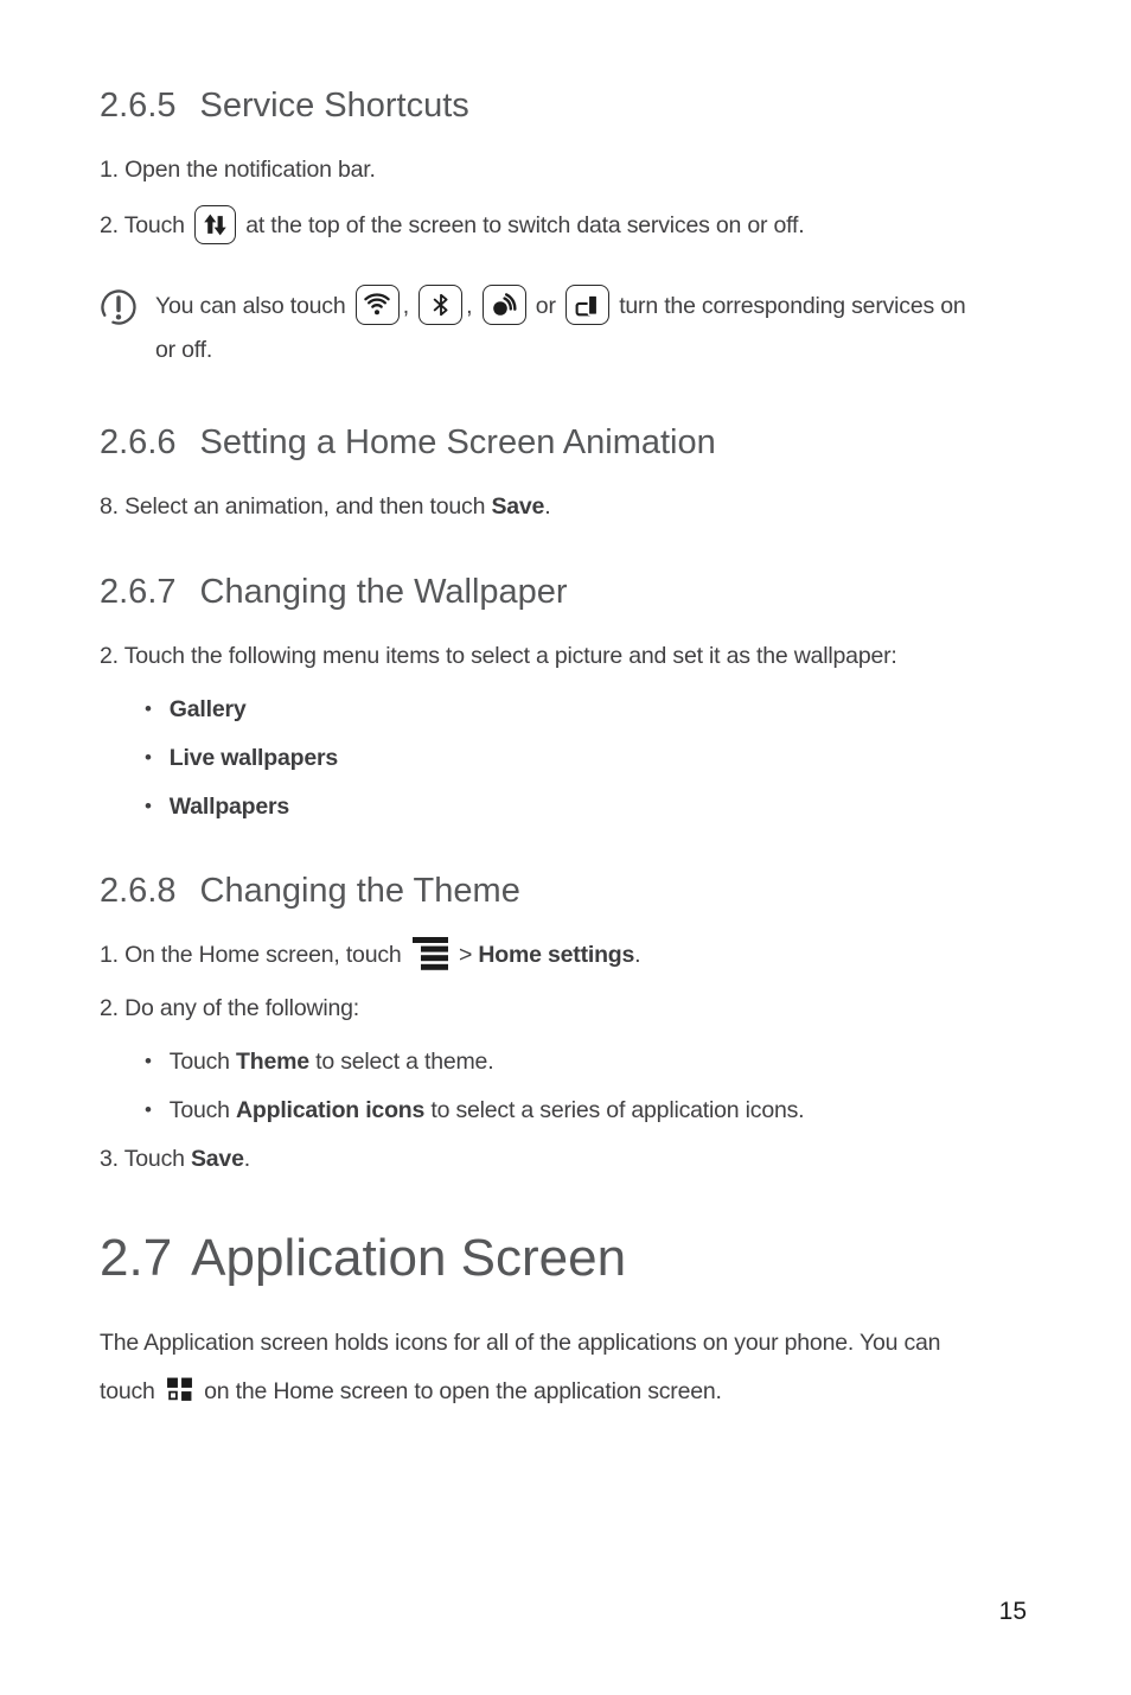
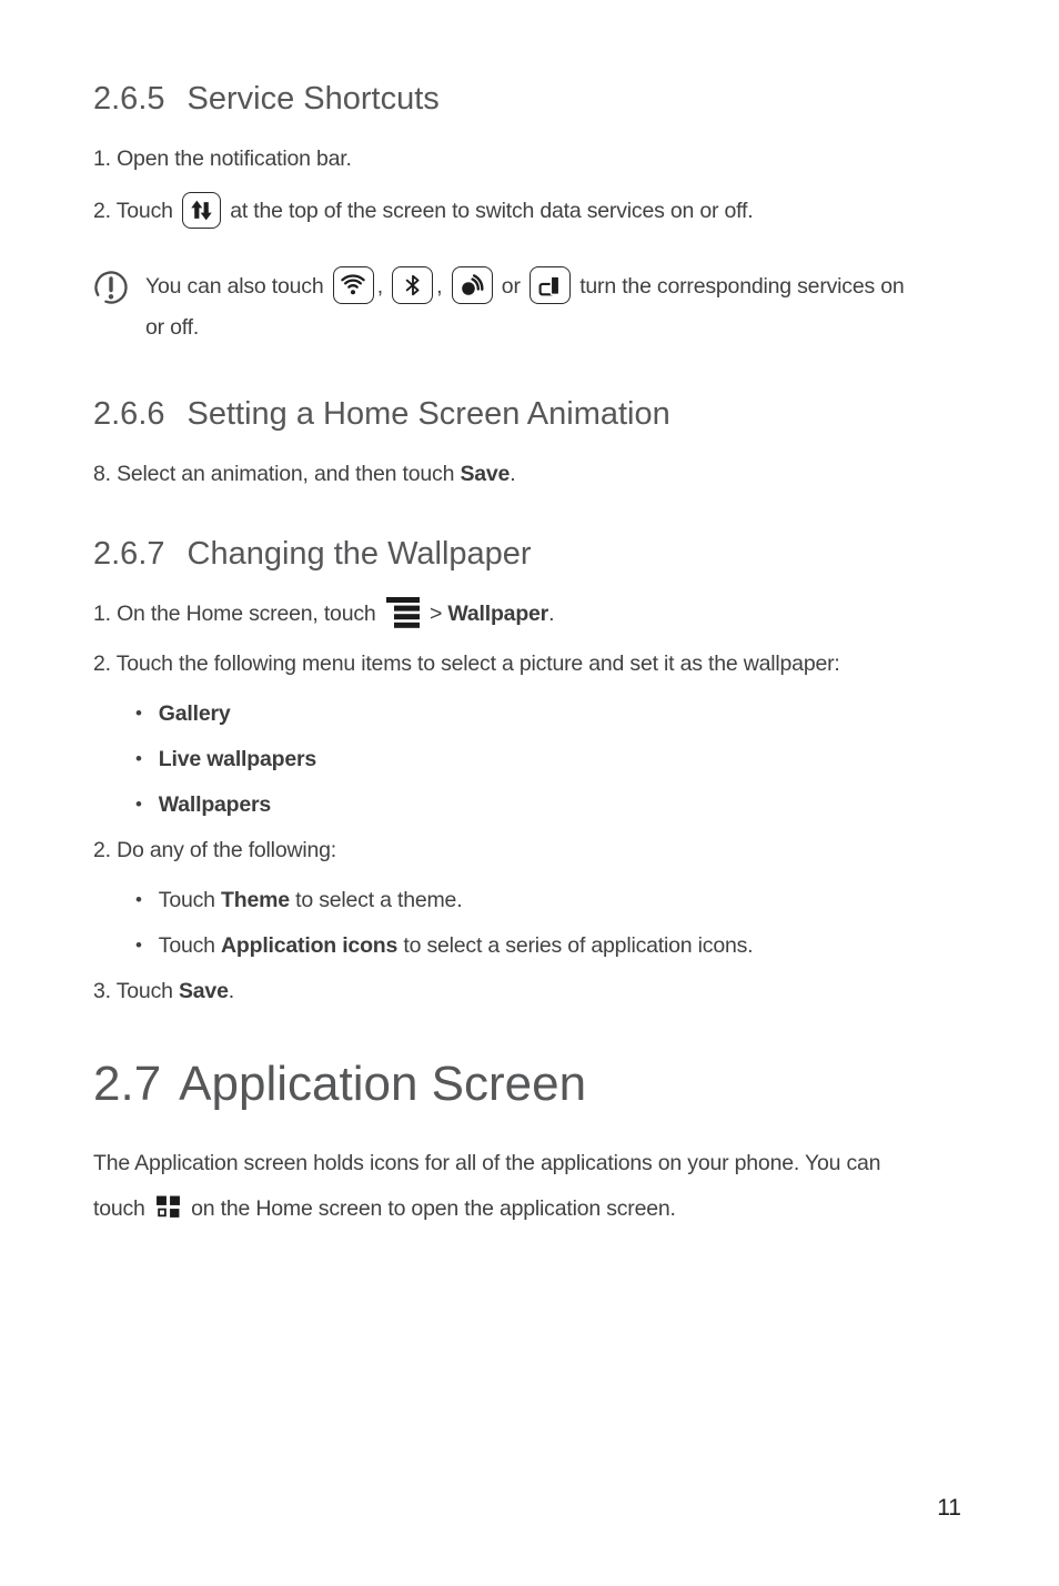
  2.6.5 Service Shortcuts
  1. Open the notification bar.
  2. Touch at the top of the screen to switch data services on or off.
  You can also touch , , or turn the corresponding services on
  or off.
  2.6.6 Setting a Home Screen Animation
  8. Select an animation, and then touch Save.
  2.6.7 Changing the Wallpaper
+ 1. On the Home screen, touch > Wallpaper.
  2. Touch the following menu items to select a picture and set it as the wallpaper:
  •
  Gallery
  •
  Live wallpapers
  •
  Wallpapers
- 2.6.8 Changing the Theme
- 1. On the Home screen, touch > Home settings.
  2. Do any of the following:
  •
  Touch Theme to select a theme.
  •
  Touch Application icons to select a series of application icons.
  3. Touch Save.
  2.7 Application Screen
  The Application screen holds icons for all of the applications on your phone. You can
  touch on the Home screen to open the application screen.
- 15
+ 11
